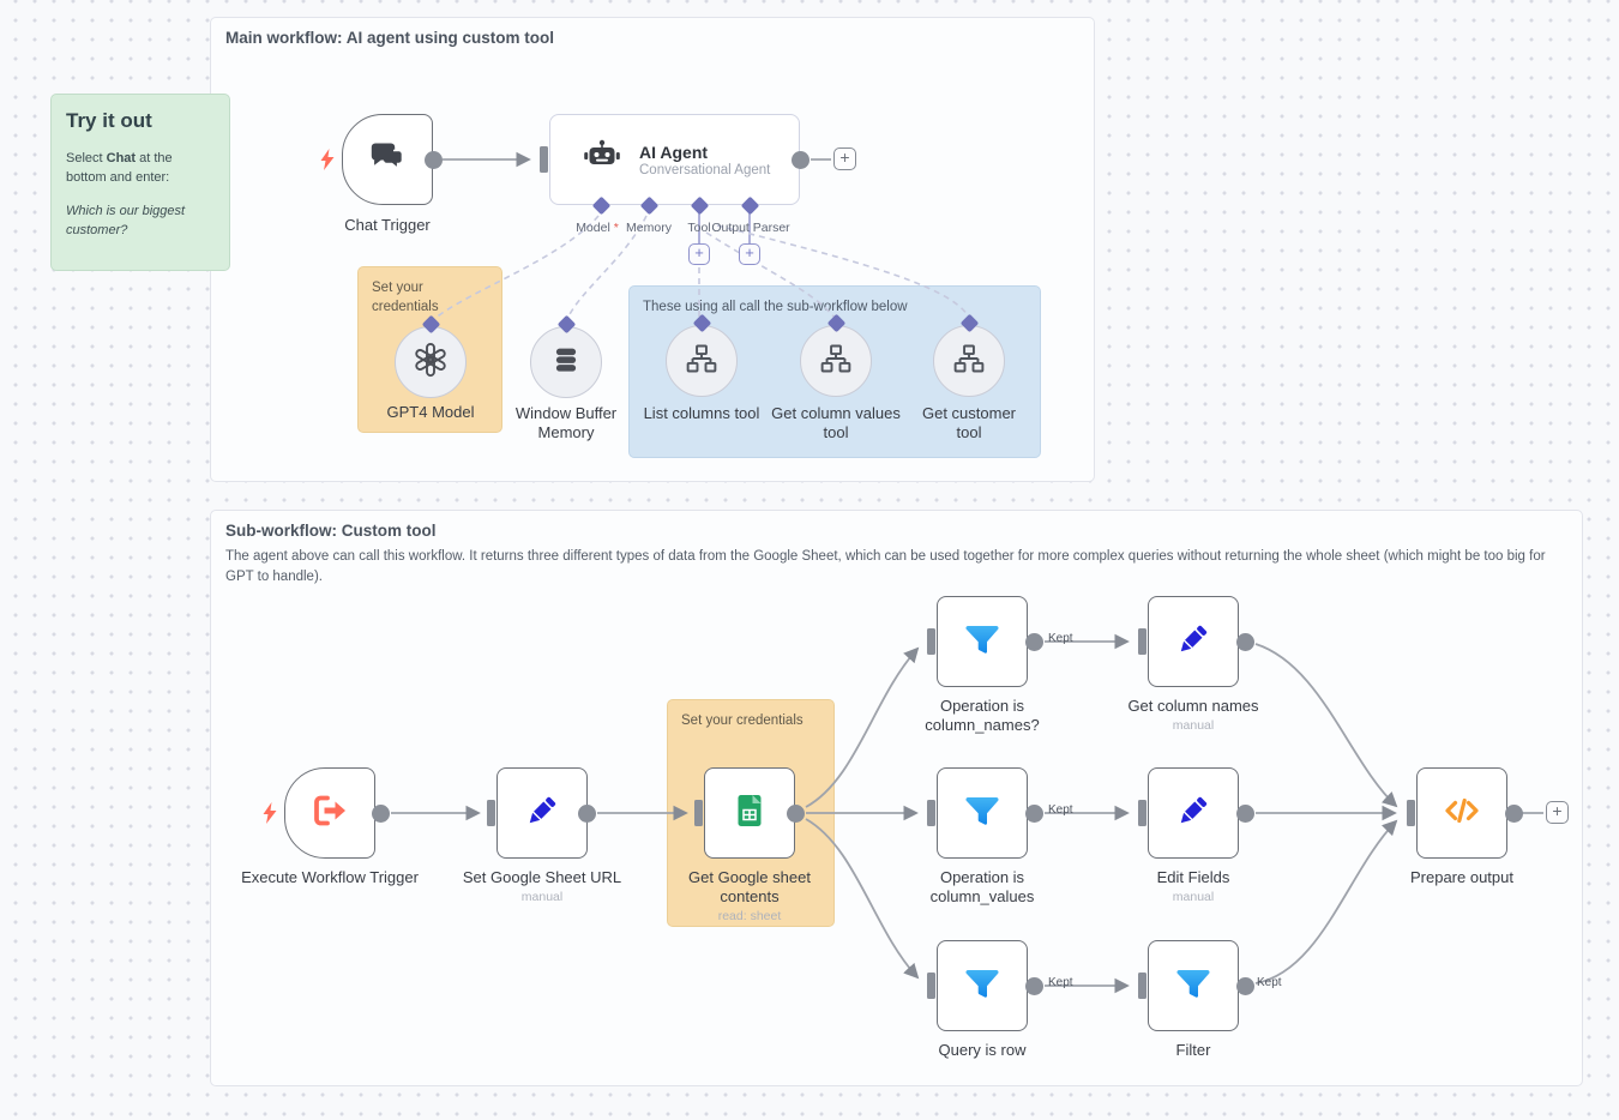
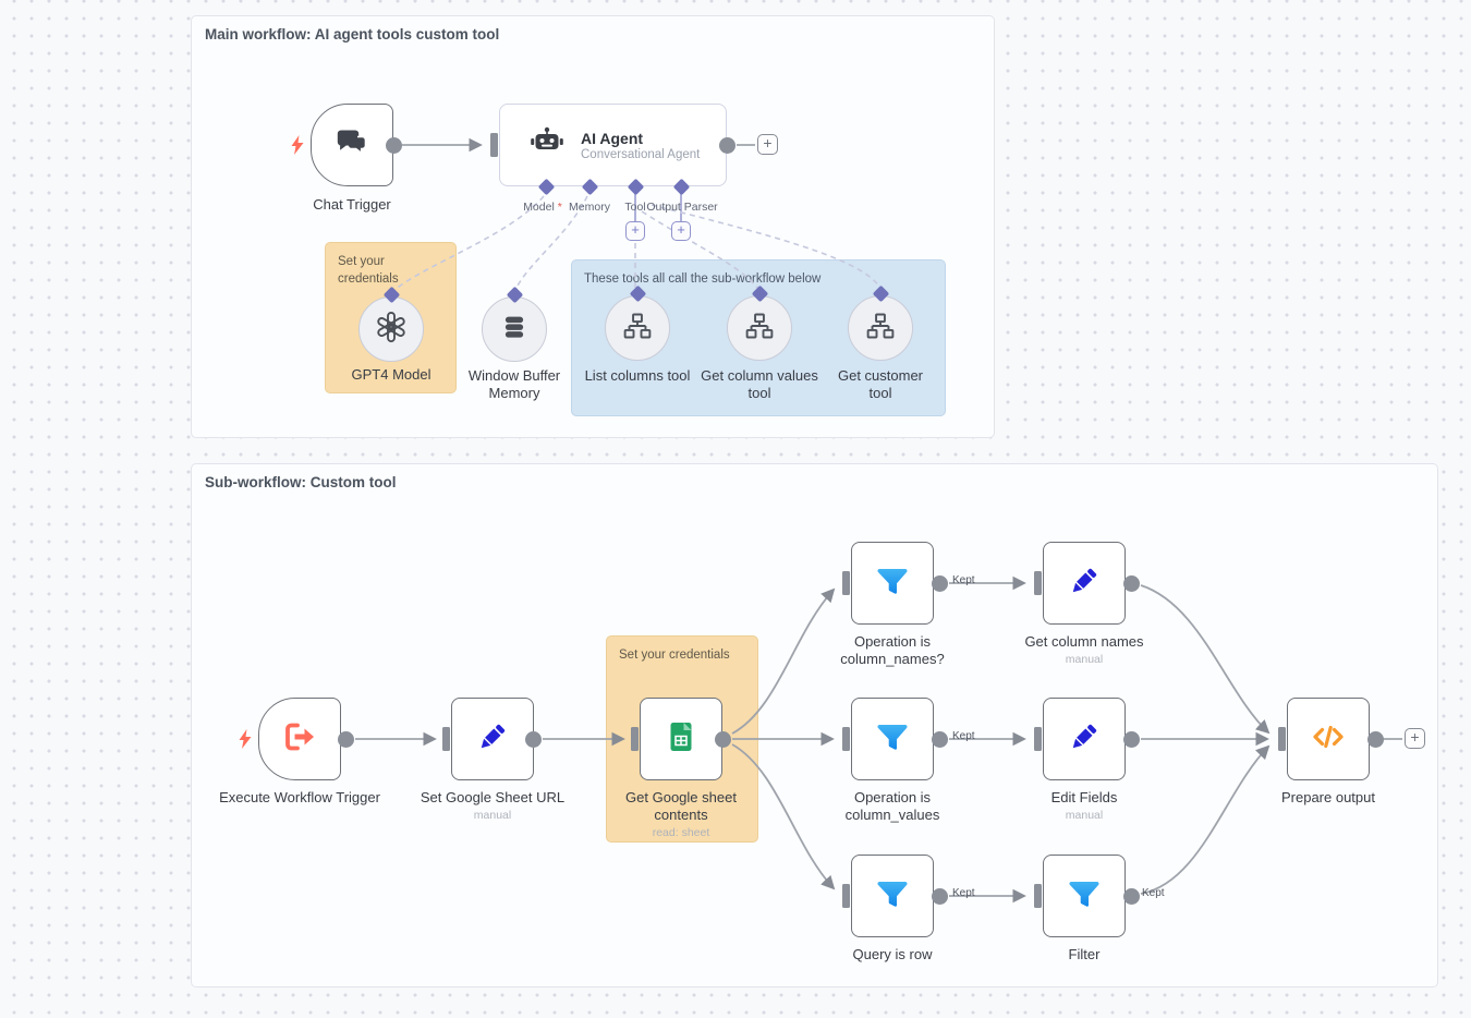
- Main workflow: AI agent using custom tool
+ Main workflow: AI agent tools custom tool
- Try it out
- Select Chat at the bottom and enter:
- Which is our biggest customer?
  Set your credentials
- These using all call the sub-workflow below
+ These tools all call the sub-workflow below
  Sub-workflow: Custom tool
- The agent above can call this workflow. It returns three different types of data from the Google Sheet, which can be used together for more complex queries without returning the whole sheet (which might be too big for GPT to handle).
  Set your credentials
  Chat Trigger
  AI Agent
  Conversational Agent
  +
  Model *
  Memory
  Tool
  Output Parser
  +
  +
  GPT4 Model
  Window Buffer Memory
  List columns tool
  Get column values tool
  Get customer tool
  Execute Workflow Trigger
  Set Google Sheet URL
  manual
  Get Google sheet contents
  read: sheet
  Kept
  Operation is column_names?
  Get column names
  manual
  Kept
  Operation is column_values
  Edit Fields
  manual
  Kept
  Query is row
  Kept
  Filter
  +
  Prepare output
